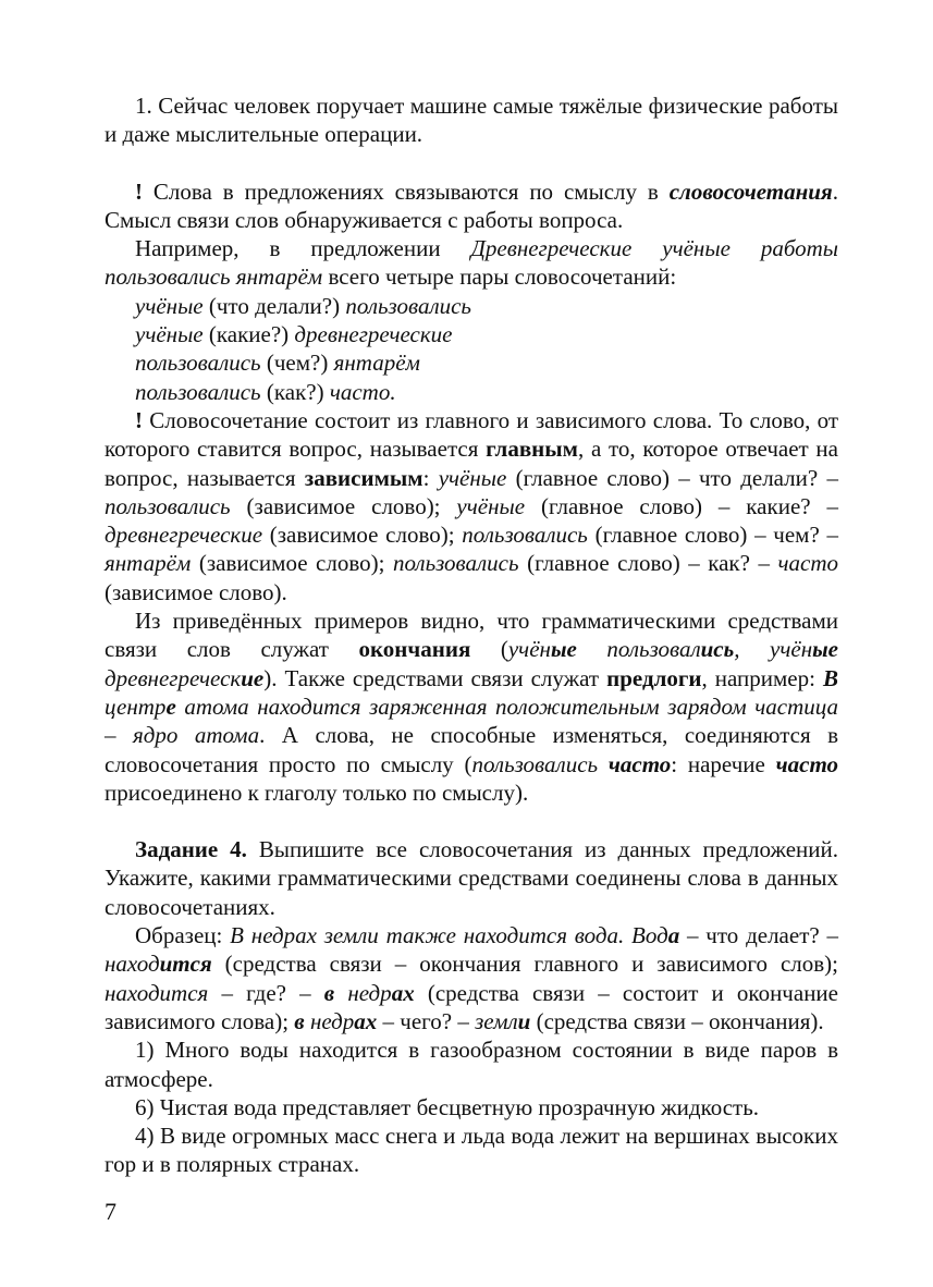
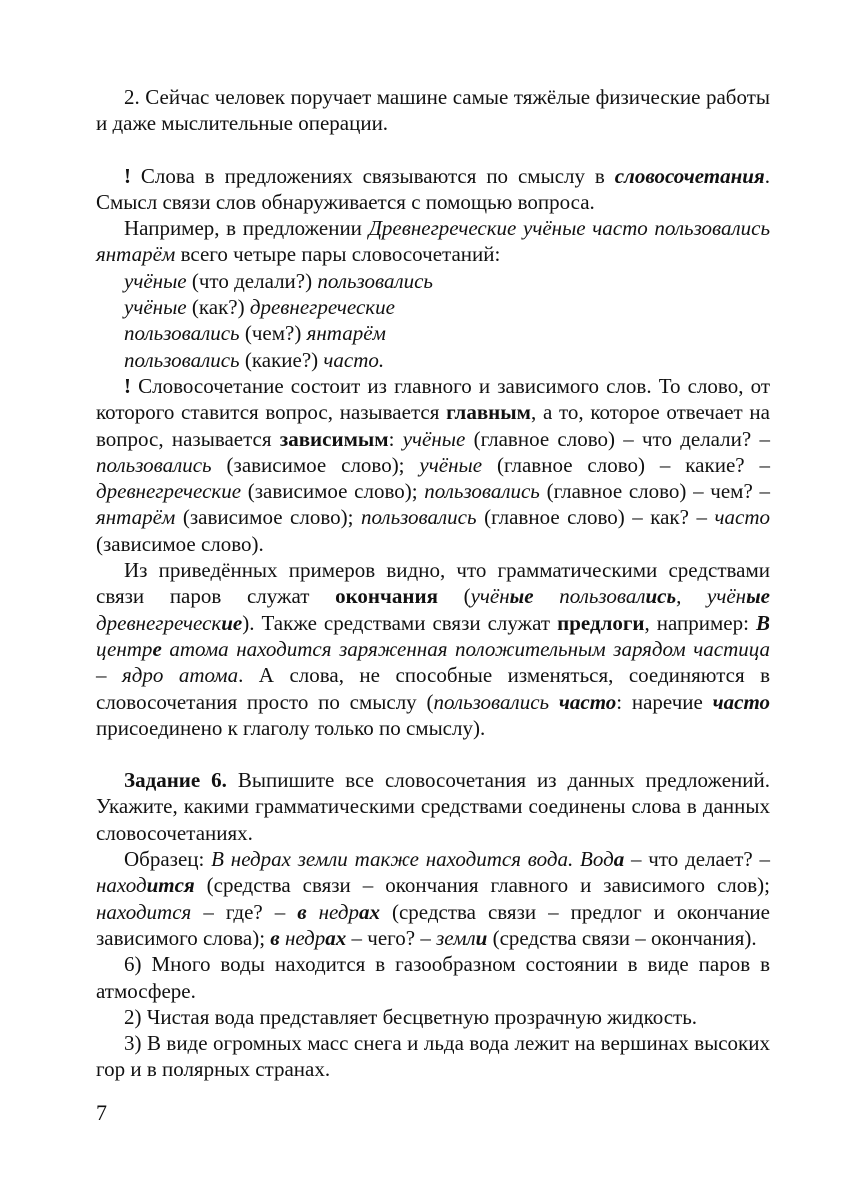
- 1. Сейчас человек поручает машине самые тяжёлые физические работы и даже мыслительные операции.
+ 2. Сейчас человек поручает машине самые тяжёлые физические работы и даже мыслительные операции.
- ! Слова в предложениях связываются по смыслу в словосочетания. Смысл связи слов обнаруживается с работы вопроса.
+ ! Слова в предложениях связываются по смыслу в словосочетания. Смысл связи слов обнаруживается с помощью вопроса.
- Например, в предложении Древнегреческие учёные работы пользовались янтарём всего четыре пары словосочетаний:
+ Например, в предложении Древнегреческие учёные часто пользовались янтарём всего четыре пары словосочетаний:
  учёные (что делали?) пользовались
- учёные (какие?) древнегреческие
+ учёные (как?) древнегреческие
  пользовались (чем?) янтарём
- пользовались (как?) часто.
+ пользовались (какие?) часто.
- ! Словосочетание состоит из главного и зависимого слова. То слово, от которого ставится вопрос, называется главным, а то, которое отвечает на вопрос, называется зависимым: учёные (главное слово) – что делали? – пользовались (зависимое слово); учёные (главное слово) – какие? – древнегреческие (зависимое слово); пользовались (главное слово) – чем? – янтарём (зависимое слово); пользовались (главное слово) – как? – часто (зависимое слово).
+ ! Словосочетание состоит из главного и зависимого слов. То слово, от которого ставится вопрос, называется главным, а то, которое отвечает на вопрос, называется зависимым: учёные (главное слово) – что делали? – пользовались (зависимое слово); учёные (главное слово) – какие? – древнегреческие (зависимое слово); пользовались (главное слово) – чем? – янтарём (зависимое слово); пользовались (главное слово) – как? – часто (зависимое слово).
- Из приведённых примеров видно, что грамматическими средствами связи слов служат окончания (учёные пользовались, учёные древнегреческие). Также средствами связи служат предлоги, например: В центре атома находится заряженная положительным зарядом частица – ядро атома. А слова, не способные изменяться, соединяются в словосочетания просто по смыслу (пользовались часто: наречие часто присоединено к глаголу только по смыслу).
+ Из приведённых примеров видно, что грамматическими средствами связи паров служат окончания (учёные пользовались, учёные древнегреческие). Также средствами связи служат предлоги, например: В центре атома находится заряженная положительным зарядом частица – ядро атома. А слова, не способные изменяться, соединяются в словосочетания просто по смыслу (пользовались часто: наречие часто присоединено к глаголу только по смыслу).
- Задание 4. Выпишите все словосочетания из данных предложений. Укажите, какими грамматическими средствами соединены слова в данных словосочетаниях.
+ Задание 6. Выпишите все словосочетания из данных предложений. Укажите, какими грамматическими средствами соединены слова в данных словосочетаниях.
- Образец: В недрах земли также находится вода. Вода – что делает? – находится (средства связи – окончания главного и зависимого слов); находится – где? – в недрах (средства связи – состоит и окончание зависимого слова); в недрах – чего? – земли (средства связи – окончания).
+ Образец: В недрах земли также находится вода. Вода – что делает? – находится (средства связи – окончания главного и зависимого слов); находится – где? – в недрах (средства связи – предлог и окончание зависимого слова); в недрах – чего? – земли (средства связи – окончания).
- 1) Много воды находится в газообразном состоянии в виде паров в атмосфере.
+ 6) Много воды находится в газообразном состоянии в виде паров в атмосфере.
- 6) Чистая вода представляет бесцветную прозрачную жидкость.
+ 2) Чистая вода представляет бесцветную прозрачную жидкость.
- 4) В виде огромных масс снега и льда вода лежит на вершинах высоких гор и в полярных странах.
+ 3) В виде огромных масс снега и льда вода лежит на вершинах высоких гор и в полярных странах.
  7
